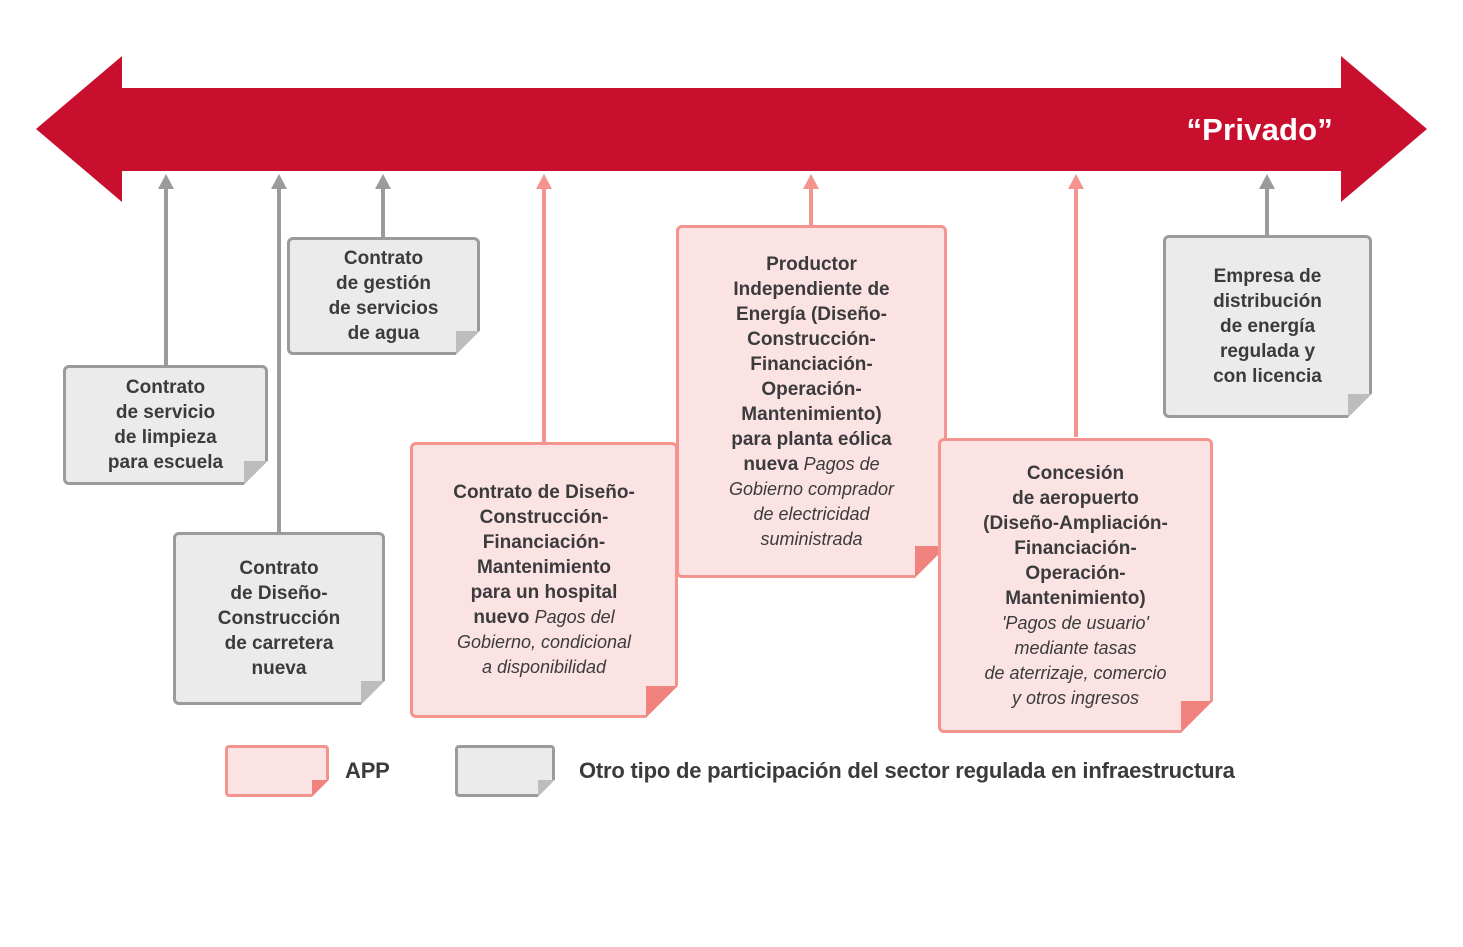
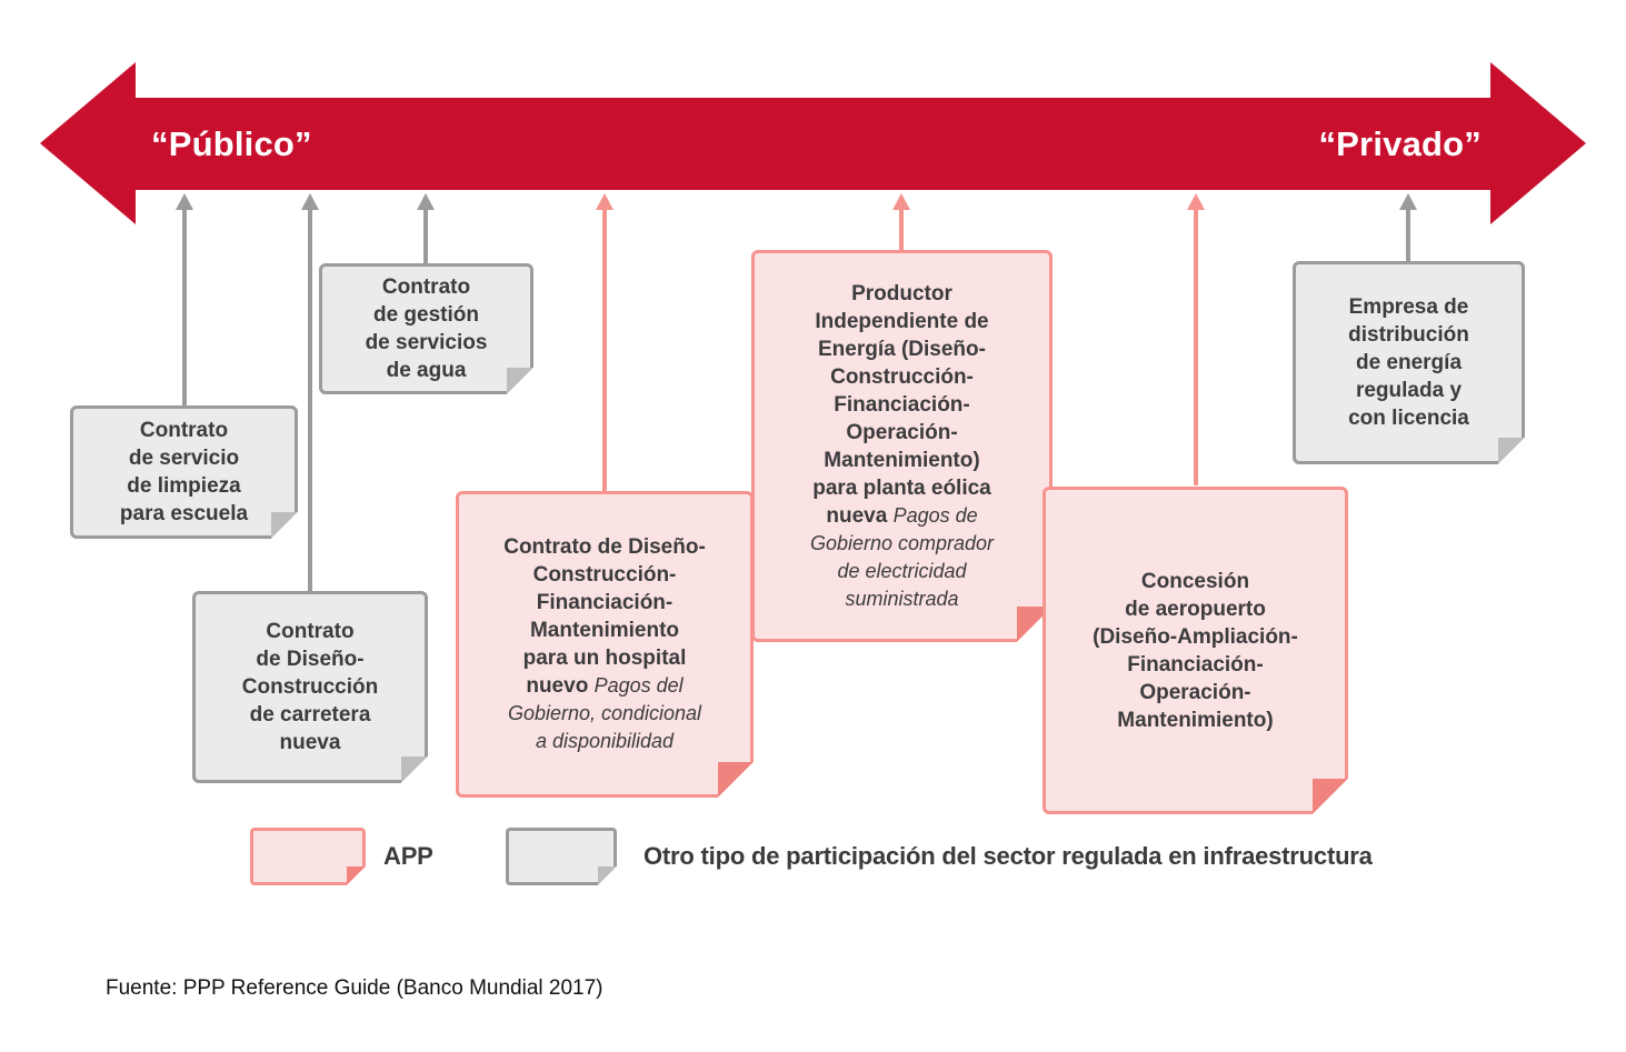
+ “Público”
  “Privado”
  Contrato
  de servicio
  de limpieza
  para escuela
  Contrato
  de Diseño-
  Construcción
  de carretera
  nueva
  Contrato
  de gestión
  de servicios
  de agua
  Empresa de
  distribución
  de energía
  regulada y
  con licencia
  Contrato de Diseño-
  Construcción-
  Financiación-
  Mantenimiento
  para un hospital
  nuevo Pagos del
  Gobierno, condicional
  a disponibilidad
  Productor
  Independiente de
  Energía (Diseño-
  Construcción-
  Financiación-
  Operación-
  Mantenimiento)
  para planta eólica
  nueva Pagos de
  Gobierno comprador
  de electricidad
  suministrada
  Concesión
  de aeropuerto
  (Diseño-Ampliación-
  Financiación-
  Operación-
  Mantenimiento)
- 'Pagos de usuario'
- mediante tasas
- de aterrizaje, comercio
- y otros ingresos
  APP
  Otro tipo de participación del sector regulada en infraestructura
+ Fuente: PPP Reference Guide (Banco Mundial 2017)
